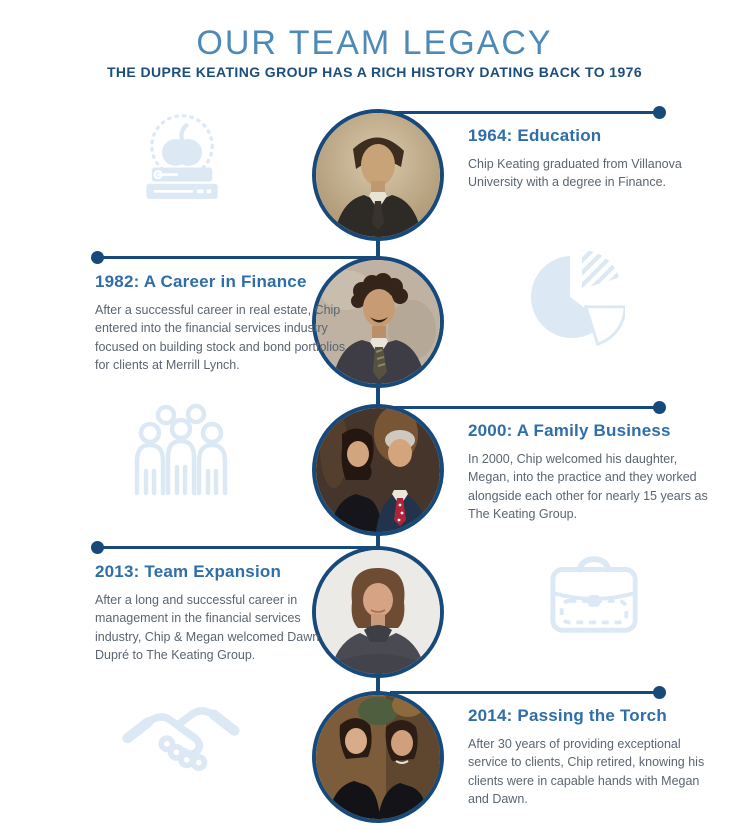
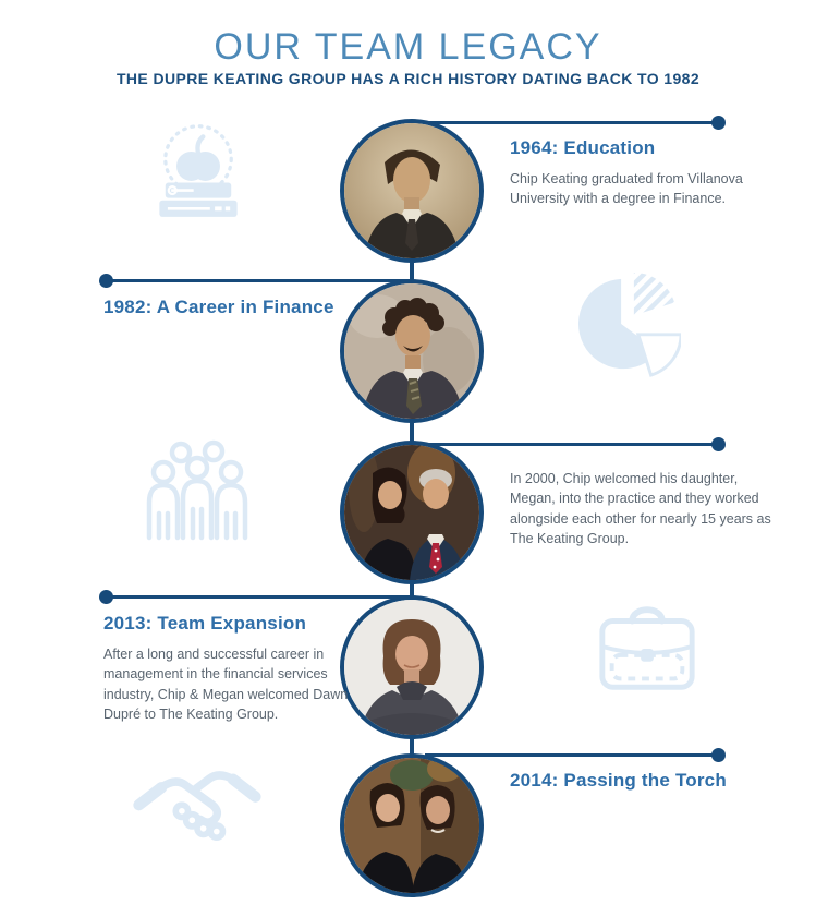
  OUR TEAM LEGACY
- THE DUPRE KEATING GROUP HAS A RICH HISTORY DATING BACK TO 1976
+ THE DUPRE KEATING GROUP HAS A RICH HISTORY DATING BACK TO 1982
  1964: Education
  Chip Keating graduated from Villanova University with a degree in Finance.
  1982: A Career in Finance
- After a successful career in real estate, Chip entered into the financial services industry focused on building stock and bond portfolios for clients at Merrill Lynch.
- 2000: A Family Business
  In 2000, Chip welcomed his daughter, Megan, into the practice and they worked alongside each other for nearly 15 years as The Keating Group.
  2013: Team Expansion
  After a long and successful career in management in the financial services industry, Chip & Megan welcomed Dawn Dupré to The Keating Group.
  2014: Passing the Torch
- After 30 years of providing exceptional service to clients, Chip retired, knowing his clients were in capable hands with Megan and Dawn.
